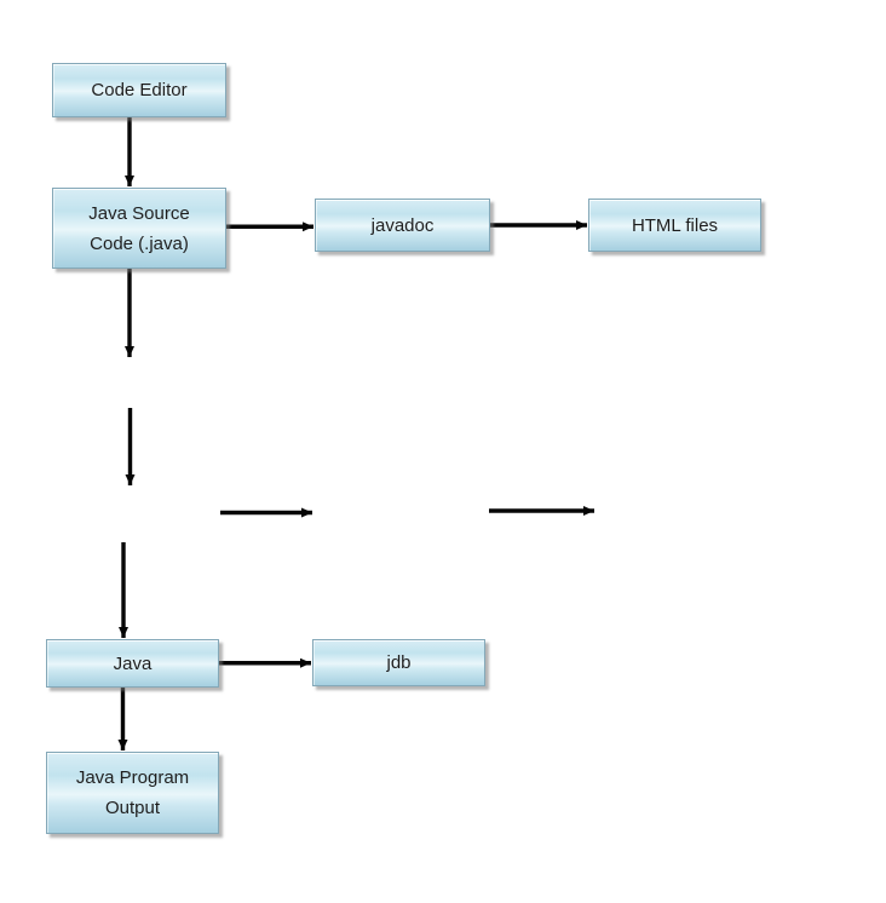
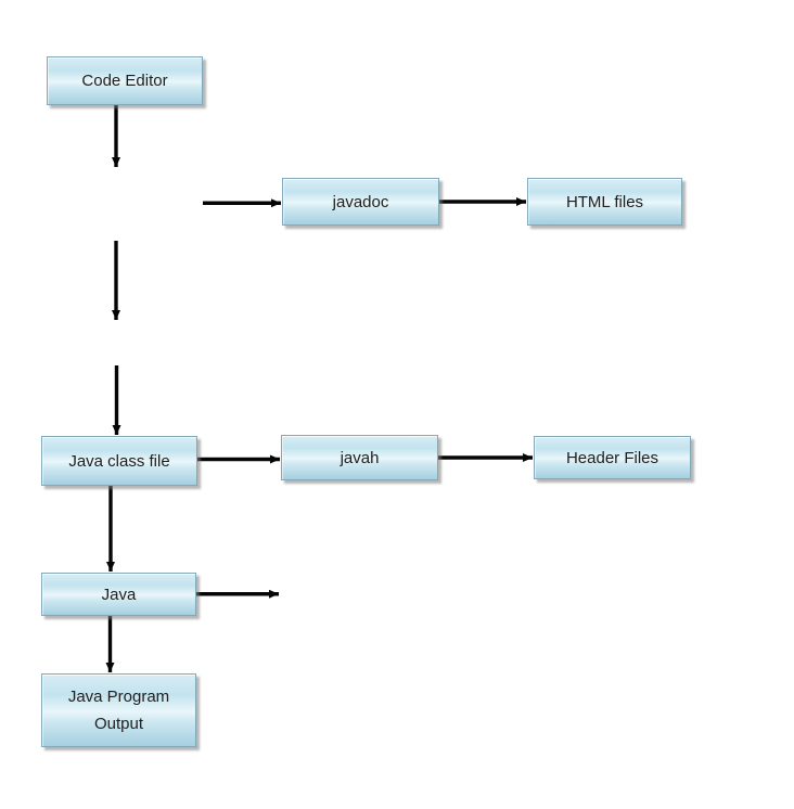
  Code Editor
- Java Source
- Code (.java)
  javadoc
  HTML files
+ Java class file
+ javah
+ Header Files
  Java
- jdb
  Java Program
  Output
